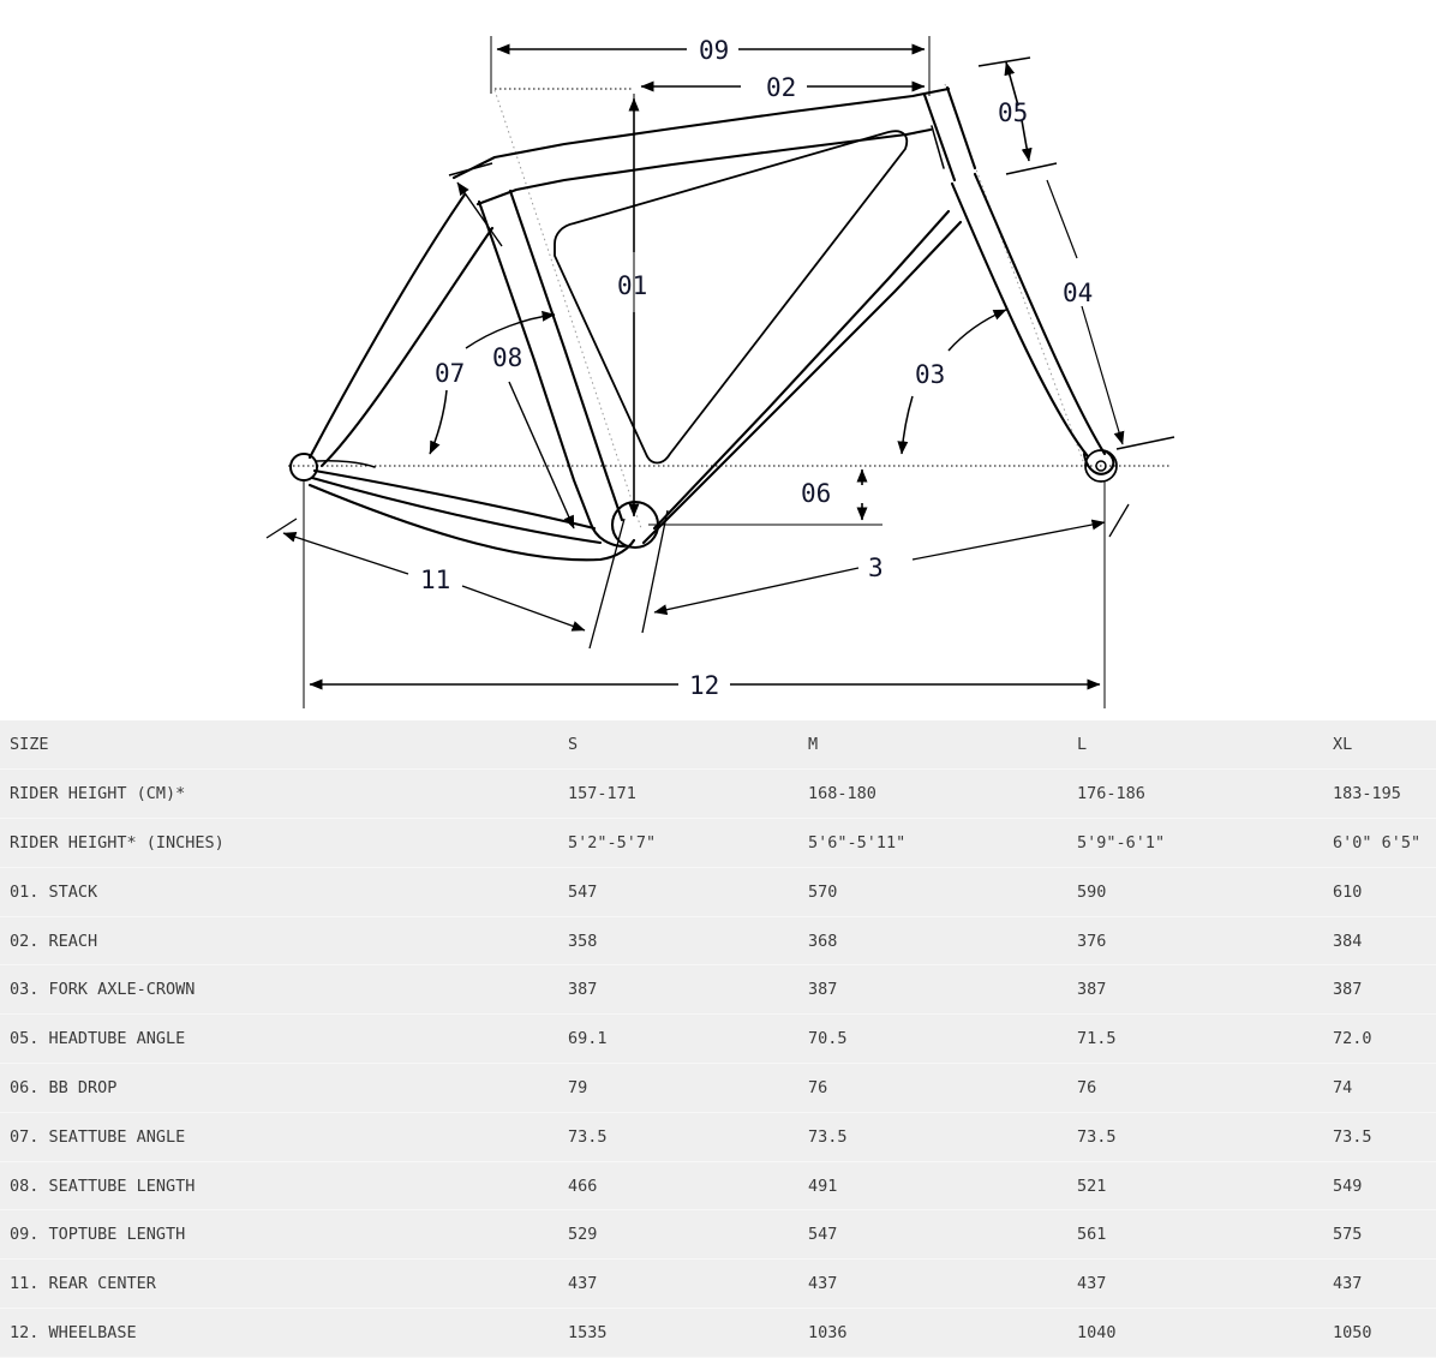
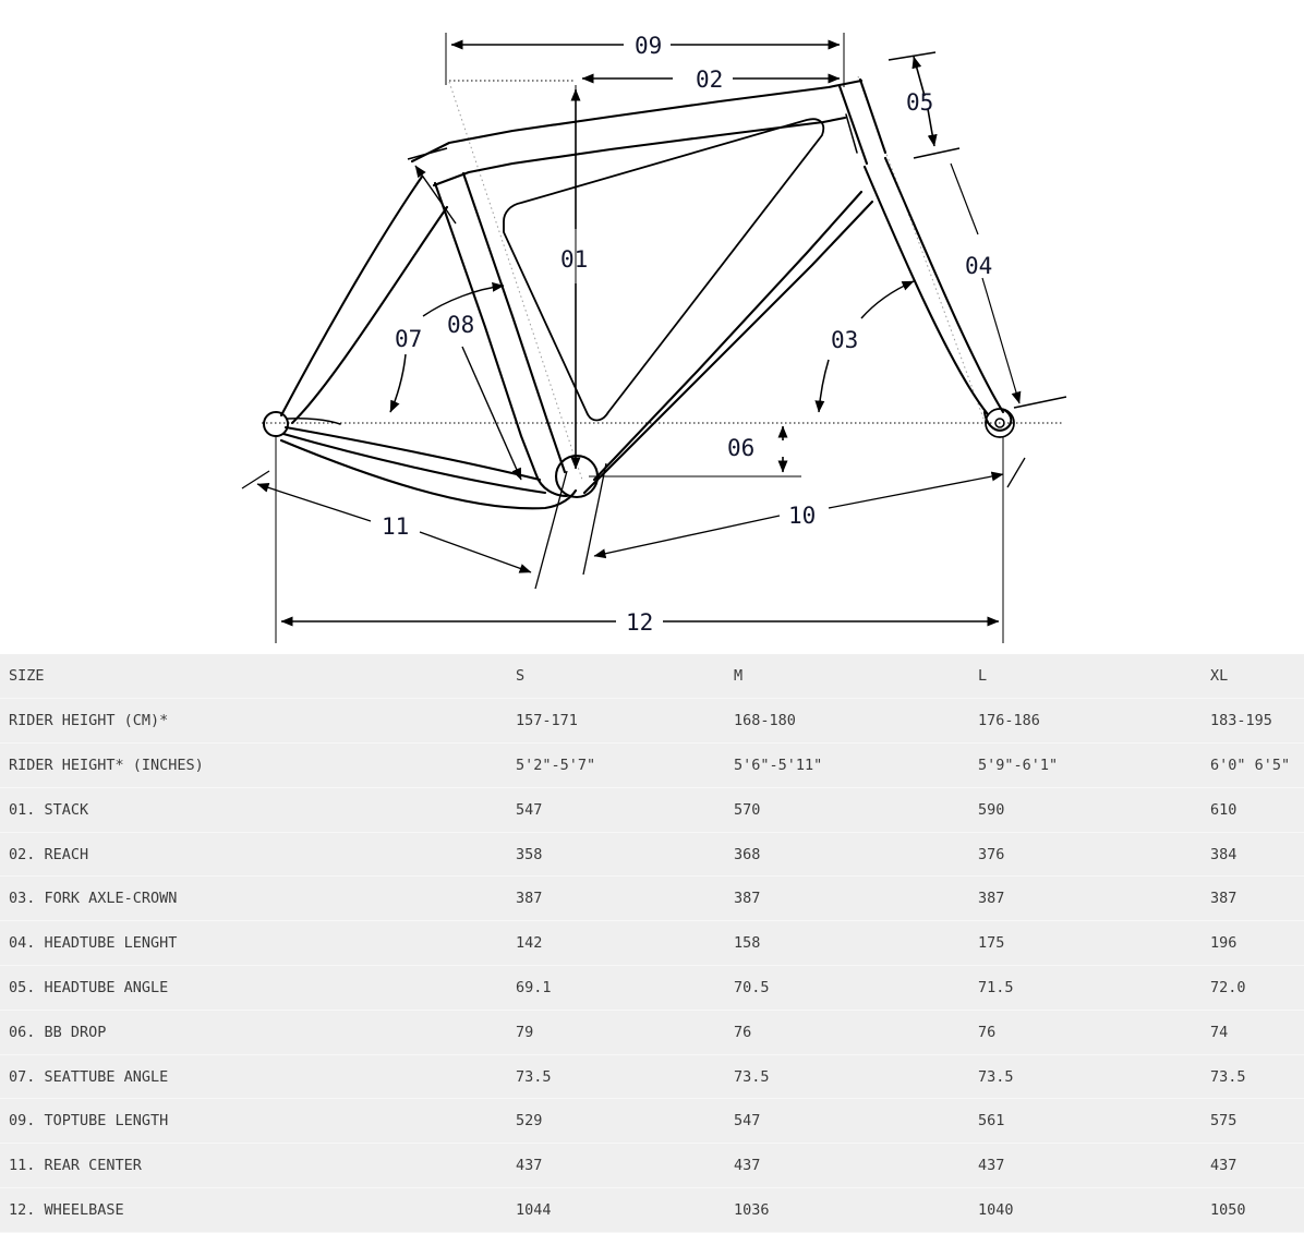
  09
  02
  01
  05
  04
  03
  06
  07
  08
  11
- 3
+ 10
  12
  SIZE	S	M	L	XL
  RIDER HEIGHT (CM)*	157-171	168-180	176-186	183-195
  RIDER HEIGHT* (INCHES)	5'2"-5'7"	5'6"-5'11"	5'9"-6'1"	6'0" 6'5"
  01. STACK	547	570	590	610
  02. REACH	358	368	376	384
  03. FORK AXLE-CROWN	387	387	387	387
+ 04. HEADTUBE LENGHT	142	158	175	196
  05. HEADTUBE ANGLE	69.1	70.5	71.5	72.0
  06. BB DROP	79	76	76	74
  07. SEATTUBE ANGLE	73.5	73.5	73.5	73.5
- 08. SEATTUBE LENGTH	466	491	521	549
  09. TOPTUBE LENGTH	529	547	561	575
  11. REAR CENTER	437	437	437	437
- 12. WHEELBASE	1535	1036	1040	1050
+ 12. WHEELBASE	1044	1036	1040	1050
